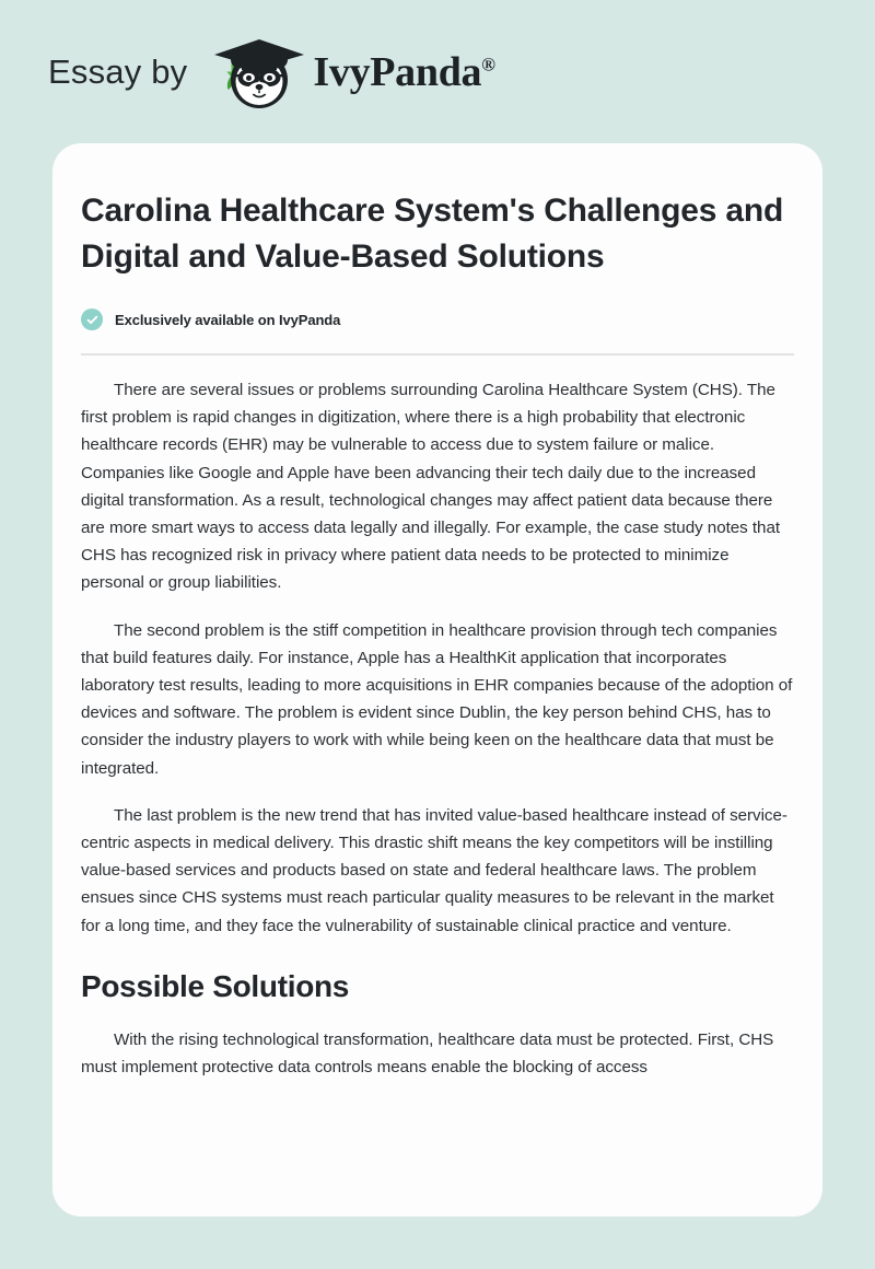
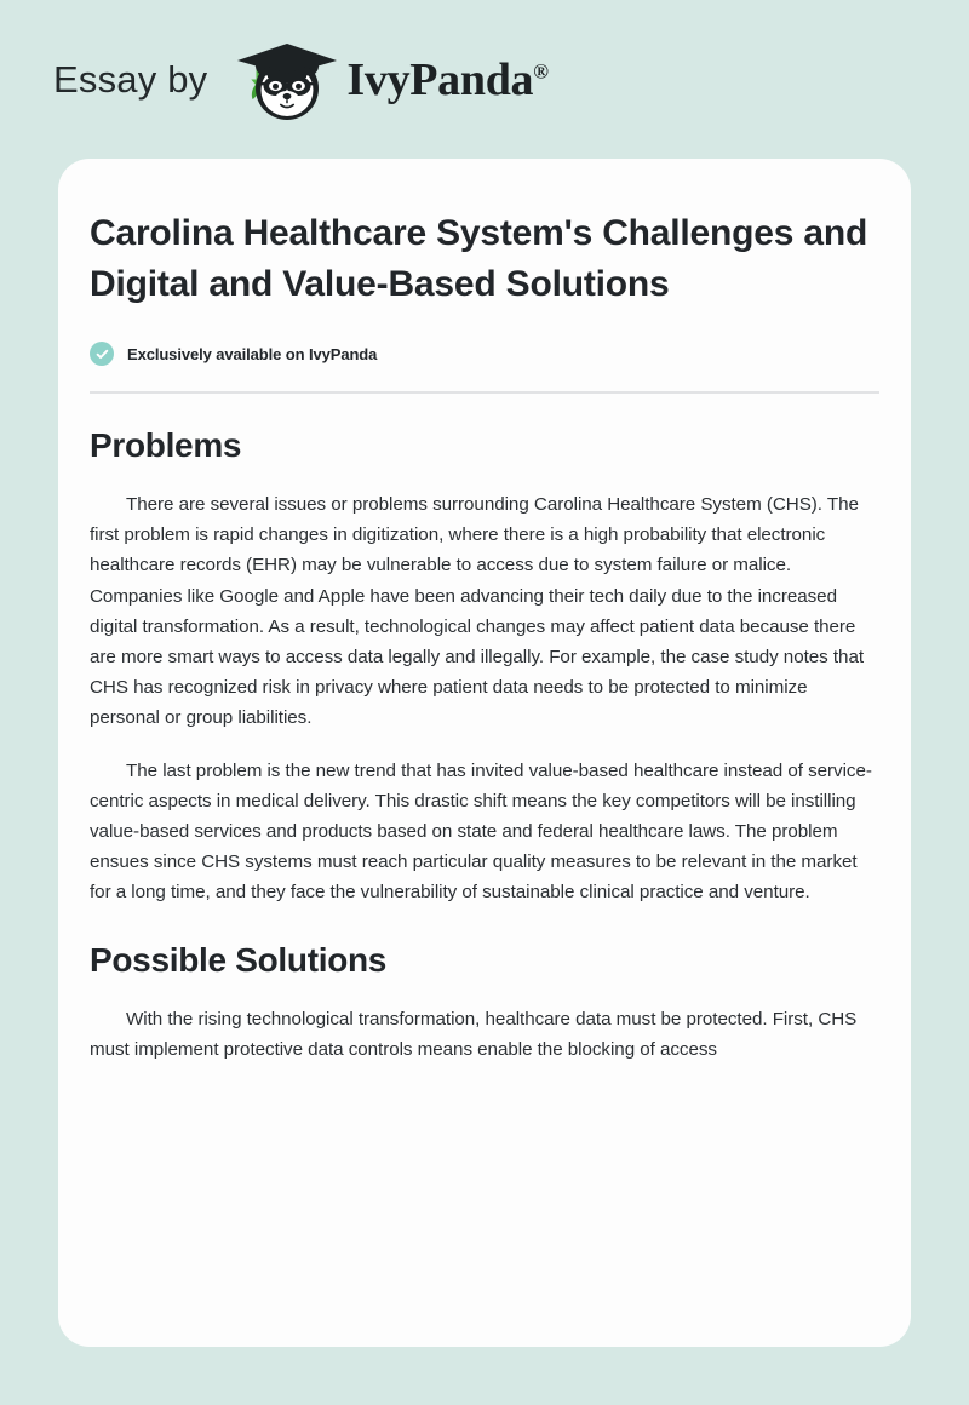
  Essay by
  IvyPanda®
  Carolina Healthcare System's Challenges and Digital and Value-Based Solutions
  Exclusively available on IvyPanda
+ Problems
  There are several issues or problems surrounding Carolina Healthcare System (CHS). The first problem is rapid changes in digitization, where there is a high probability that electronic healthcare records (EHR) may be vulnerable to access due to system failure or malice. Companies like Google and Apple have been advancing their tech daily due to the increased digital transformation. As a result, technological changes may affect patient data because there are more smart ways to access data legally and illegally. For example, the case study notes that CHS has recognized risk in privacy where patient data needs to be protected to minimize personal or group liabilities.
- The second problem is the stiff competition in healthcare provision through tech companies that build features daily. For instance, Apple has a HealthKit application that incorporates laboratory test results, leading to more acquisitions in EHR companies because of the adoption of devices and software. The problem is evident since Dublin, the key person behind CHS, has to consider the industry players to work with while being keen on the healthcare data that must be integrated.
  The last problem is the new trend that has invited value-based healthcare instead of service-centric aspects in medical delivery. This drastic shift means the key competitors will be instilling value-based services and products based on state and federal healthcare laws. The problem ensues since CHS systems must reach particular quality measures to be relevant in the market for a long time, and they face the vulnerability of sustainable clinical practice and venture.
  Possible Solutions
  With the rising technological transformation, healthcare data must be protected. First, CHS must implement protective data controls means enable the blocking of access
